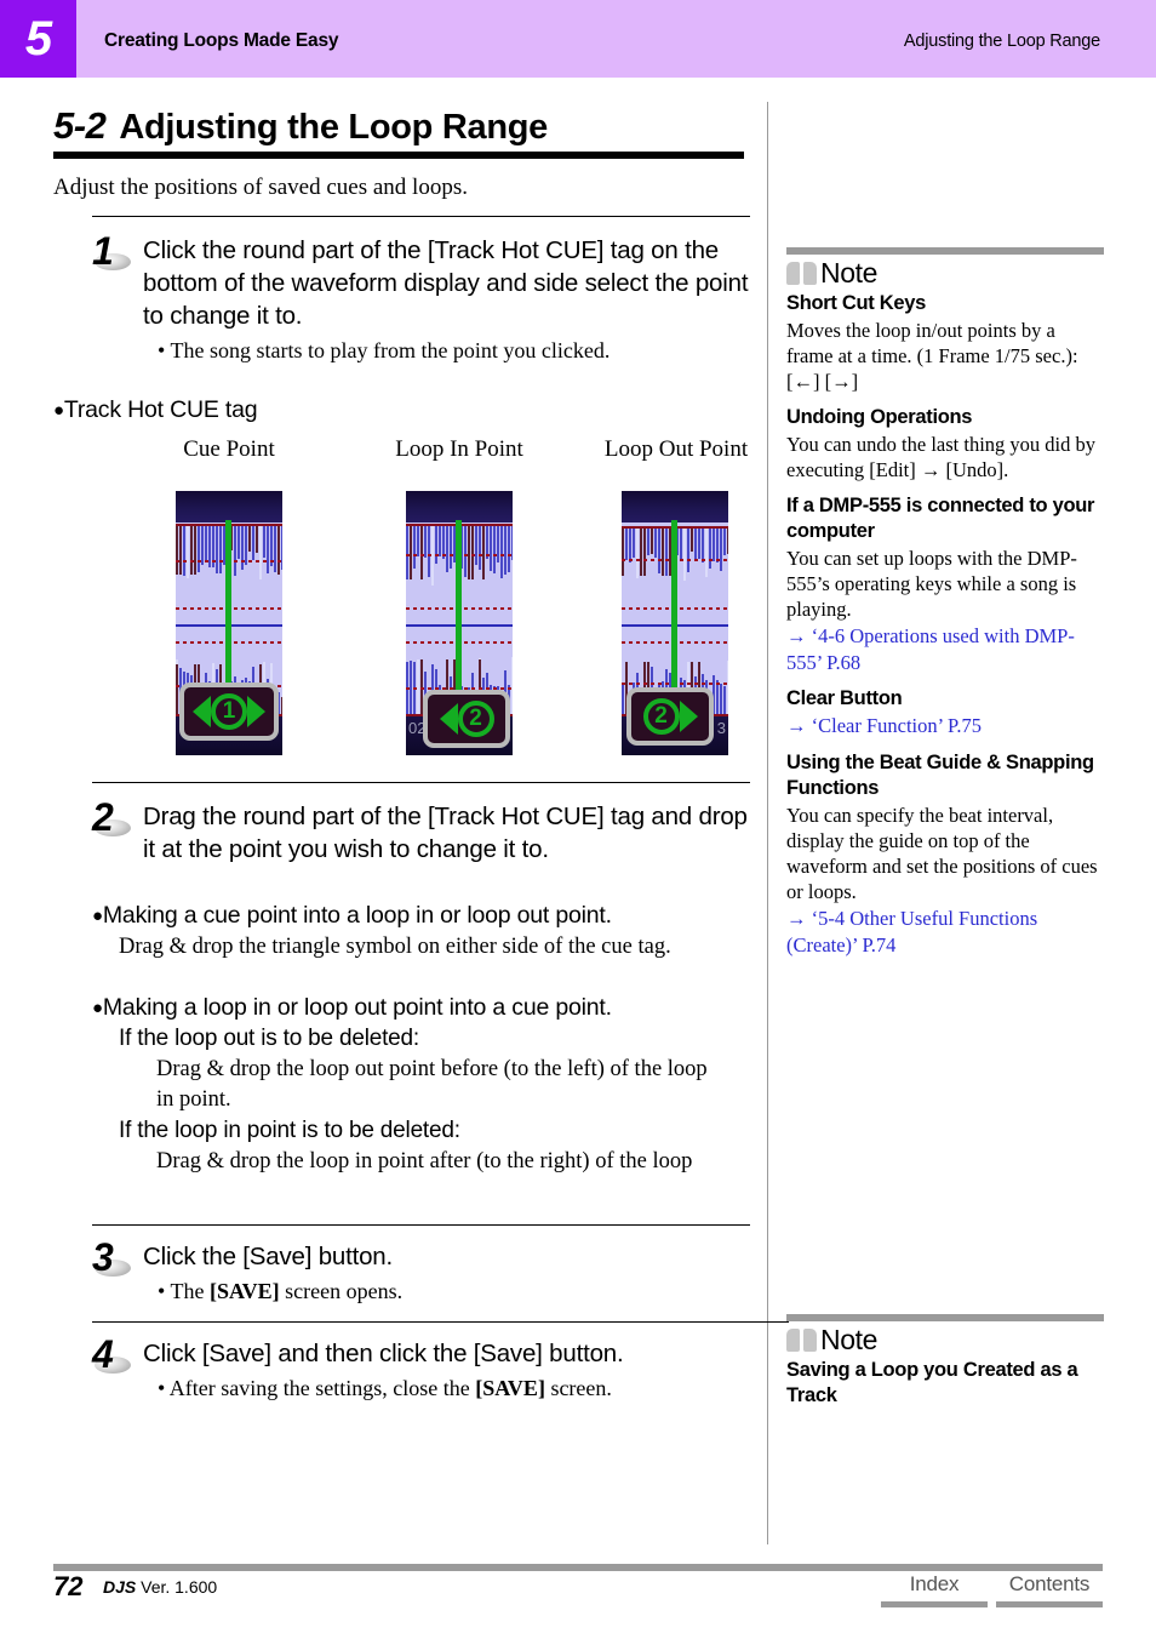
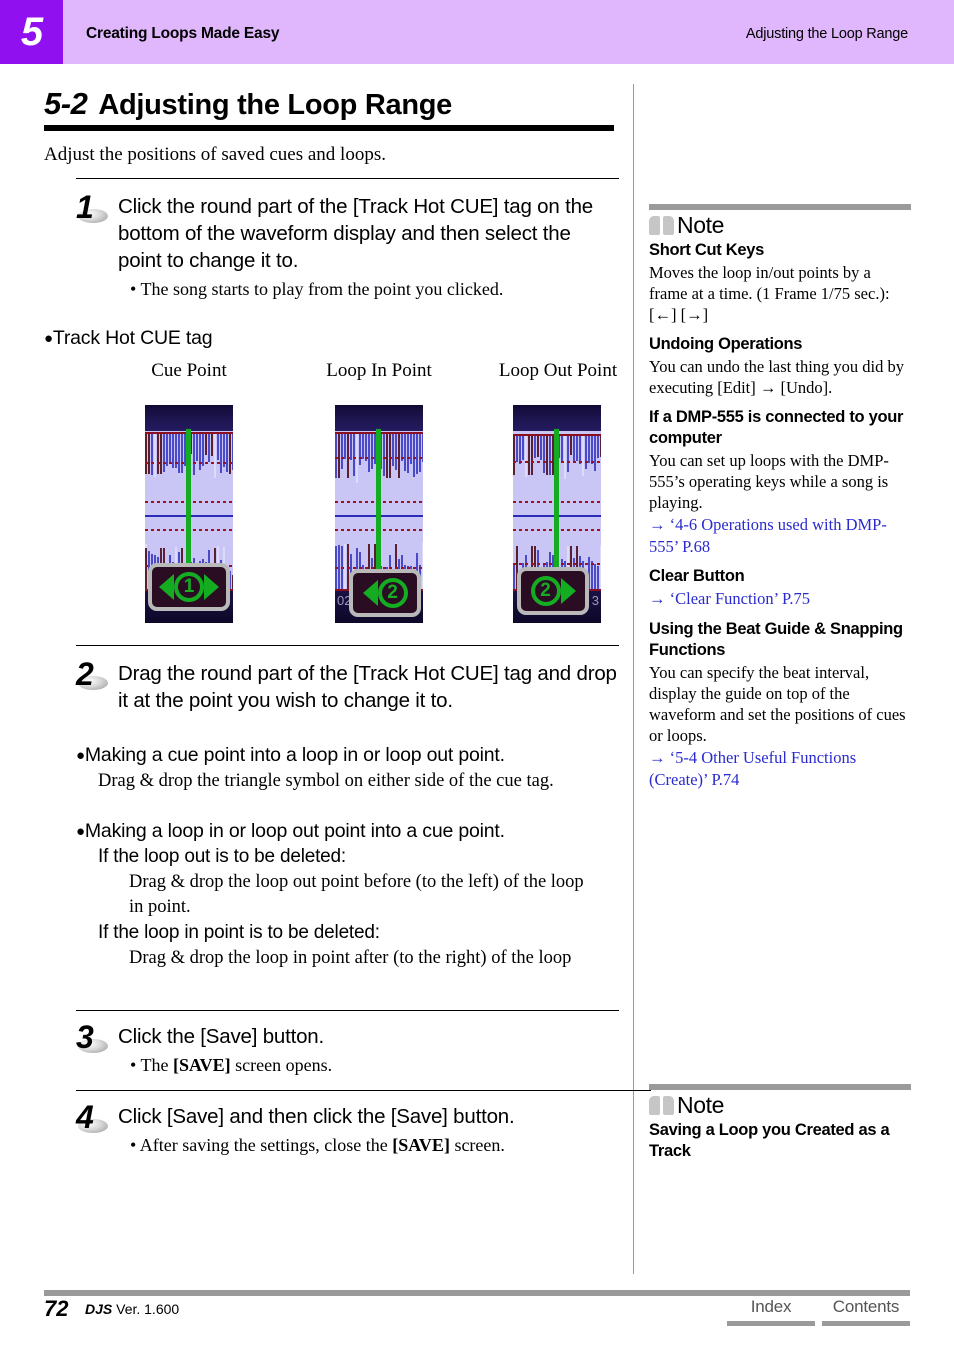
  5
  Creating Loops Made Easy
  Adjusting the Loop Range
  5-2
  Adjusting the Loop Range
  Adjust the positions of saved cues and loops.
  1
- Click the round part of the [Track Hot CUE] tag on the bottom of the waveform display and side select the point to change it to.
+ Click the round part of the [Track Hot CUE] tag on the bottom of the waveform display and then select the point to change it to.
  • The song starts to play from the point you clicked.
  ●Track Hot CUE tag
  Cue Point
  Loop In Point
  Loop Out Point
  1
  2
  3
  2
  2
  Drag the round part of the [Track Hot CUE] tag and drop it at the point you wish to change it to.
  ●Making a cue point into a loop in or loop out point.
  Drag & drop the triangle symbol on either side of the cue tag.
  ●Making a loop in or loop out point into a cue point.
  If the loop out is to be deleted:
  Drag & drop the loop out point before (to the left) of the loop
  in point.
  If the loop in point is to be deleted:
  Drag & drop the loop in point after (to the right) of the loop
  3
  Click the [Save] button.
  • The [SAVE] screen opens.
  4
  Click [Save] and then click the [Save] button.
  • After saving the settings, close the [SAVE] screen.
  Note
  Short Cut Keys
  Moves the loop in/out points by a frame at a time. (1 Frame 1/75 sec.): [←] [→]
  Undoing Operations
  You can undo the last thing you did by executing [Edit] → [Undo].
  If a DMP-555 is connected to your computer
  You can set up loops with the DMP-555’s operating keys while a song is playing.
  → ‘4-6 Operations used with DMP-555’ P.68
  Clear Button
  → ‘Clear Function’ P.75
  Using the Beat Guide & Snapping Functions
  You can specify the beat interval, display the guide on top of the waveform and set the positions of cues or loops.
  → ‘5-4 Other Useful Functions (Create)’ P.74
  Note
  Saving a Loop you Created as a Track
  72
  DJS Ver. 1.600
  Index
  Contents
